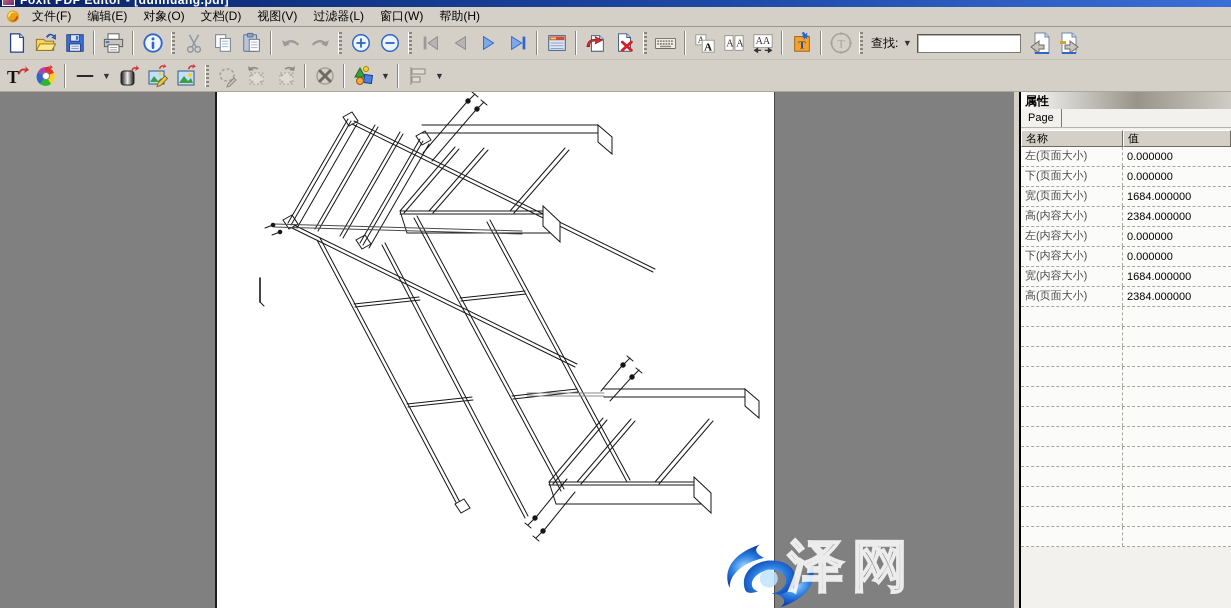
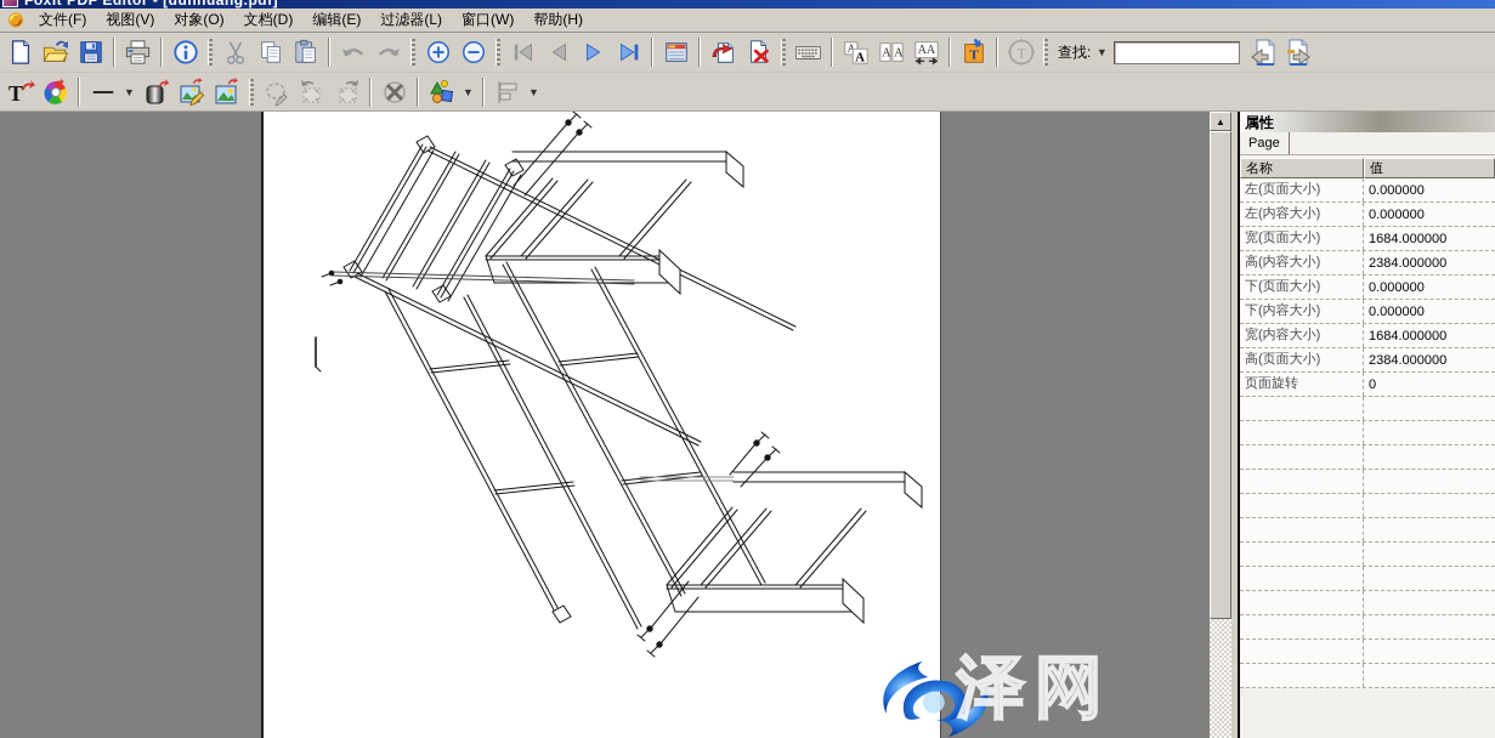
  Foxit PDF Editor - [dunhuang.pdf]
  文件(F)
- 编辑(E)
+ 视图(V)
  对象(O)
  文档(D)
- 视图(V)
+ 编辑(E)
  过滤器(L)
  窗口(W)
  帮助(H)
  A
  A
  A
  A
  AA
  T
  T
  查找:
  ▼
  T
  ▼
  ▼
  ▼
+ ▲
  属性
  Page
  名称
  值
  左(页面大小)
  0.000000
- 下(页面大小)
+ 左(内容大小)
  0.000000
  宽(页面大小)
  1684.000000
  高(内容大小)
  2384.000000
- 左(内容大小)
+ 下(页面大小)
  0.000000
  下(内容大小)
  0.000000
  宽(内容大小)
  1684.000000
  高(页面大小)
  2384.000000
+ 页面旋转
+ 0
  泽网
